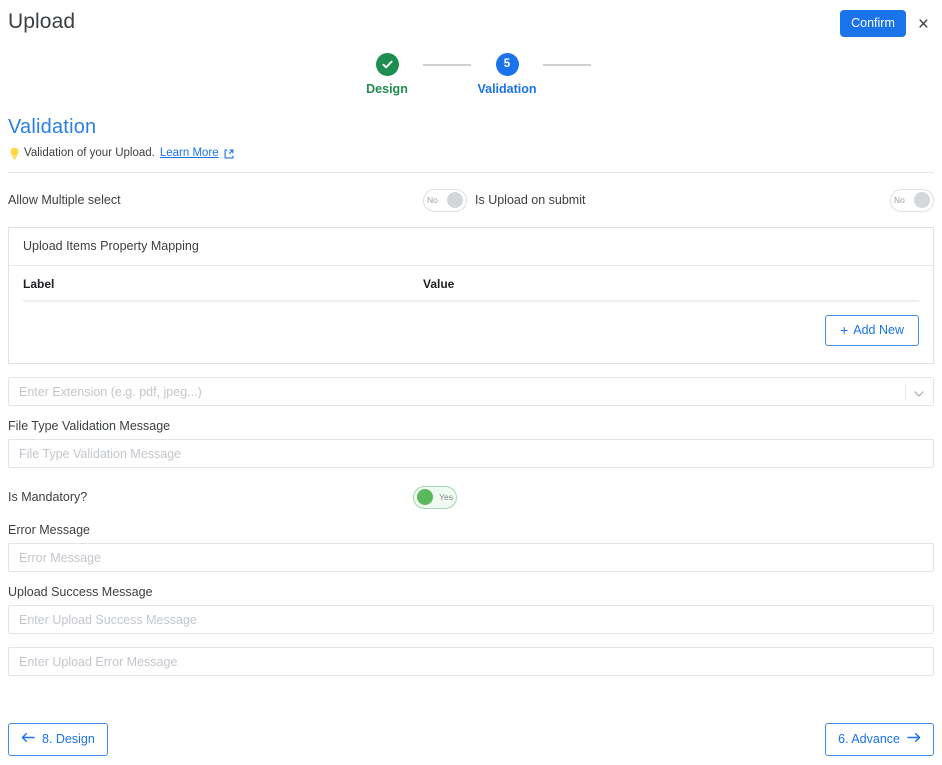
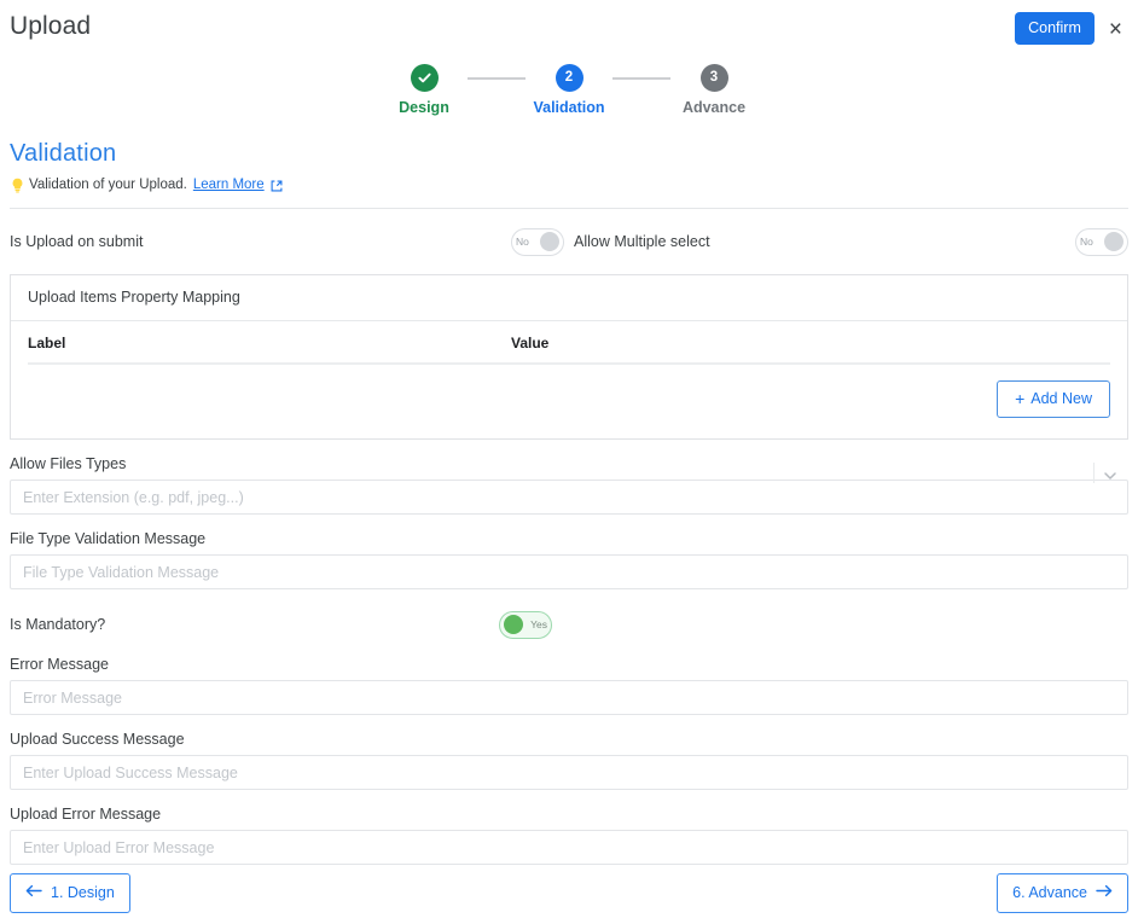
  Upload
  Confirm
  ×
  Design
- 5
+ 2
  Validation
+ 3
+ Advance
  Validation
  Validation of your Upload.
  Learn More
- Allow Multiple select
+ Is Upload on submit
  No
- Is Upload on submit
+ Allow Multiple select
  No
  Upload Items Property Mapping
  Label
  Value
  +
  Add New
+ Allow Files Types
  Enter Extension (e.g. pdf, jpeg...)
  File Type Validation Message
  File Type Validation Message
  Is Mandatory?
  Yes
  Error Message
  Error Message
  Upload Success Message
  Enter Upload Success Message
+ Upload Error Message
  Enter Upload Error Message
- 8. Design
+ 1. Design
  6. Advance
